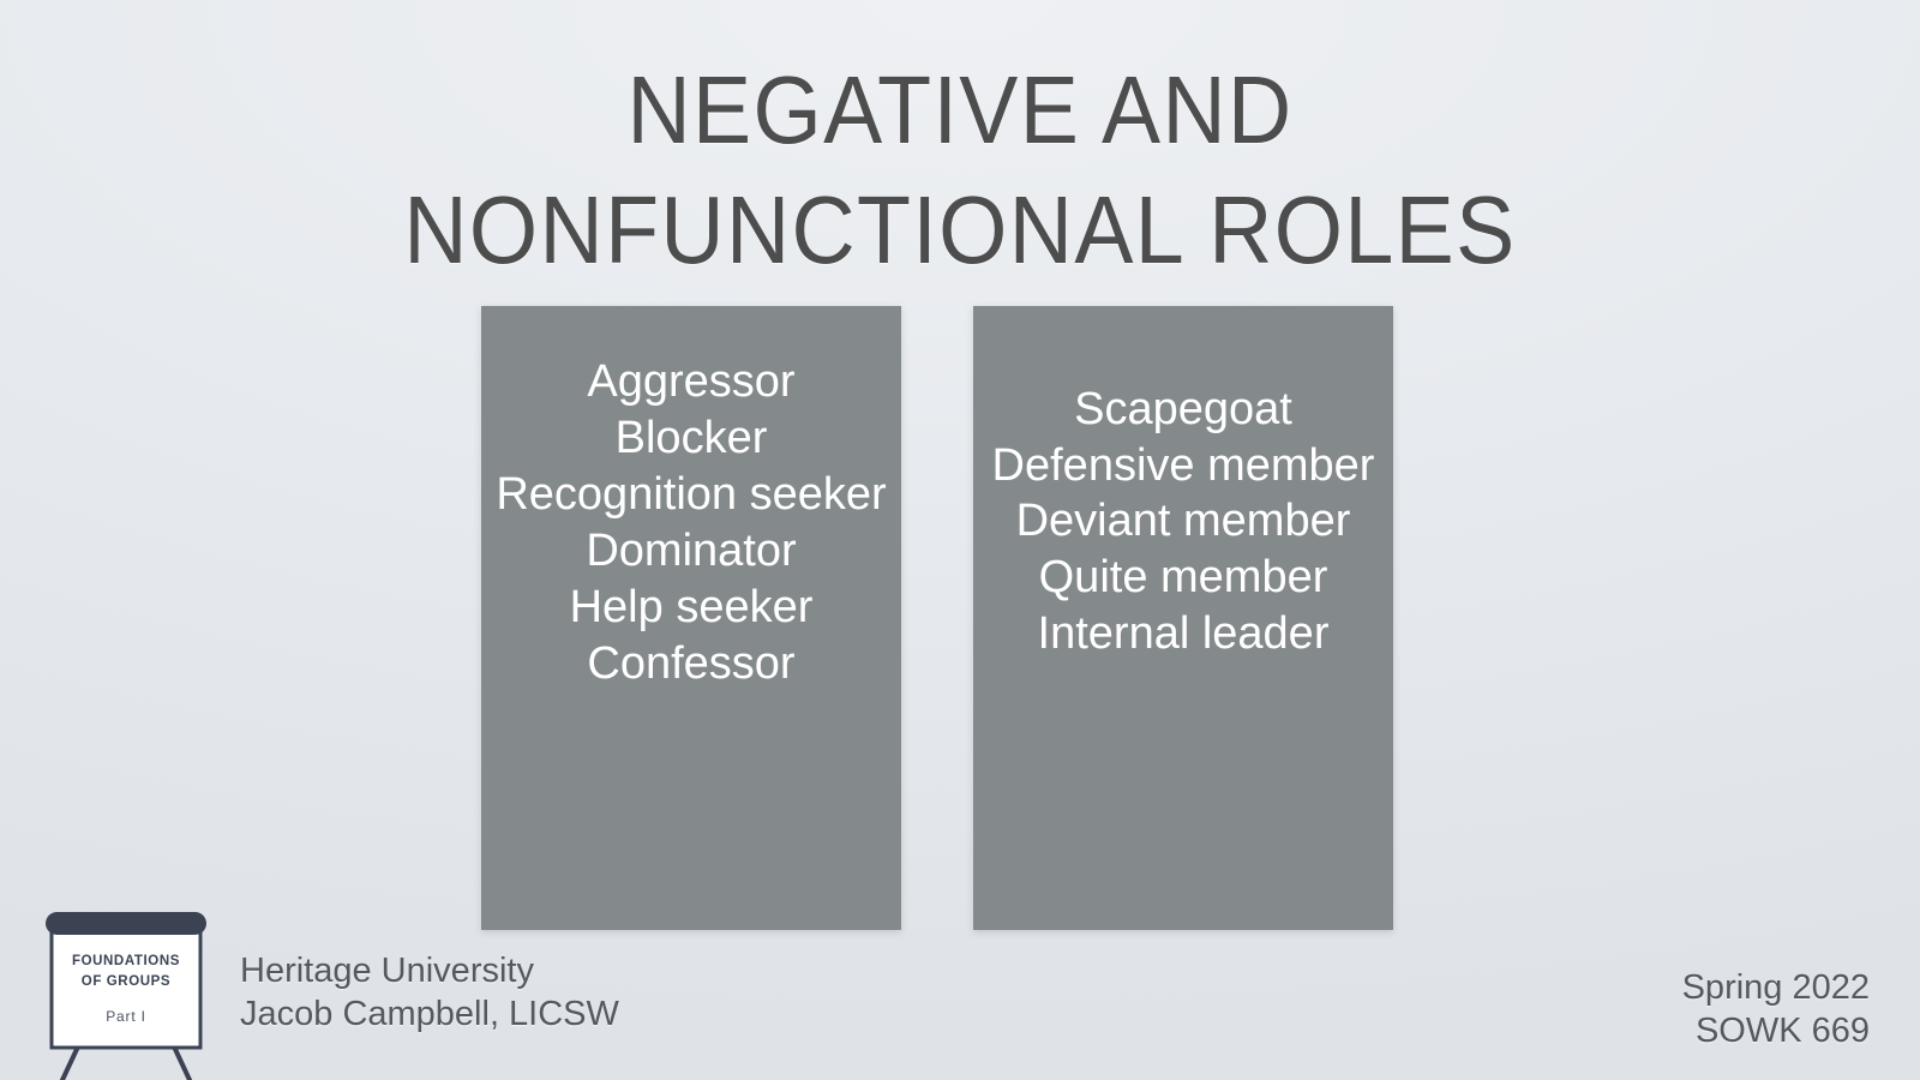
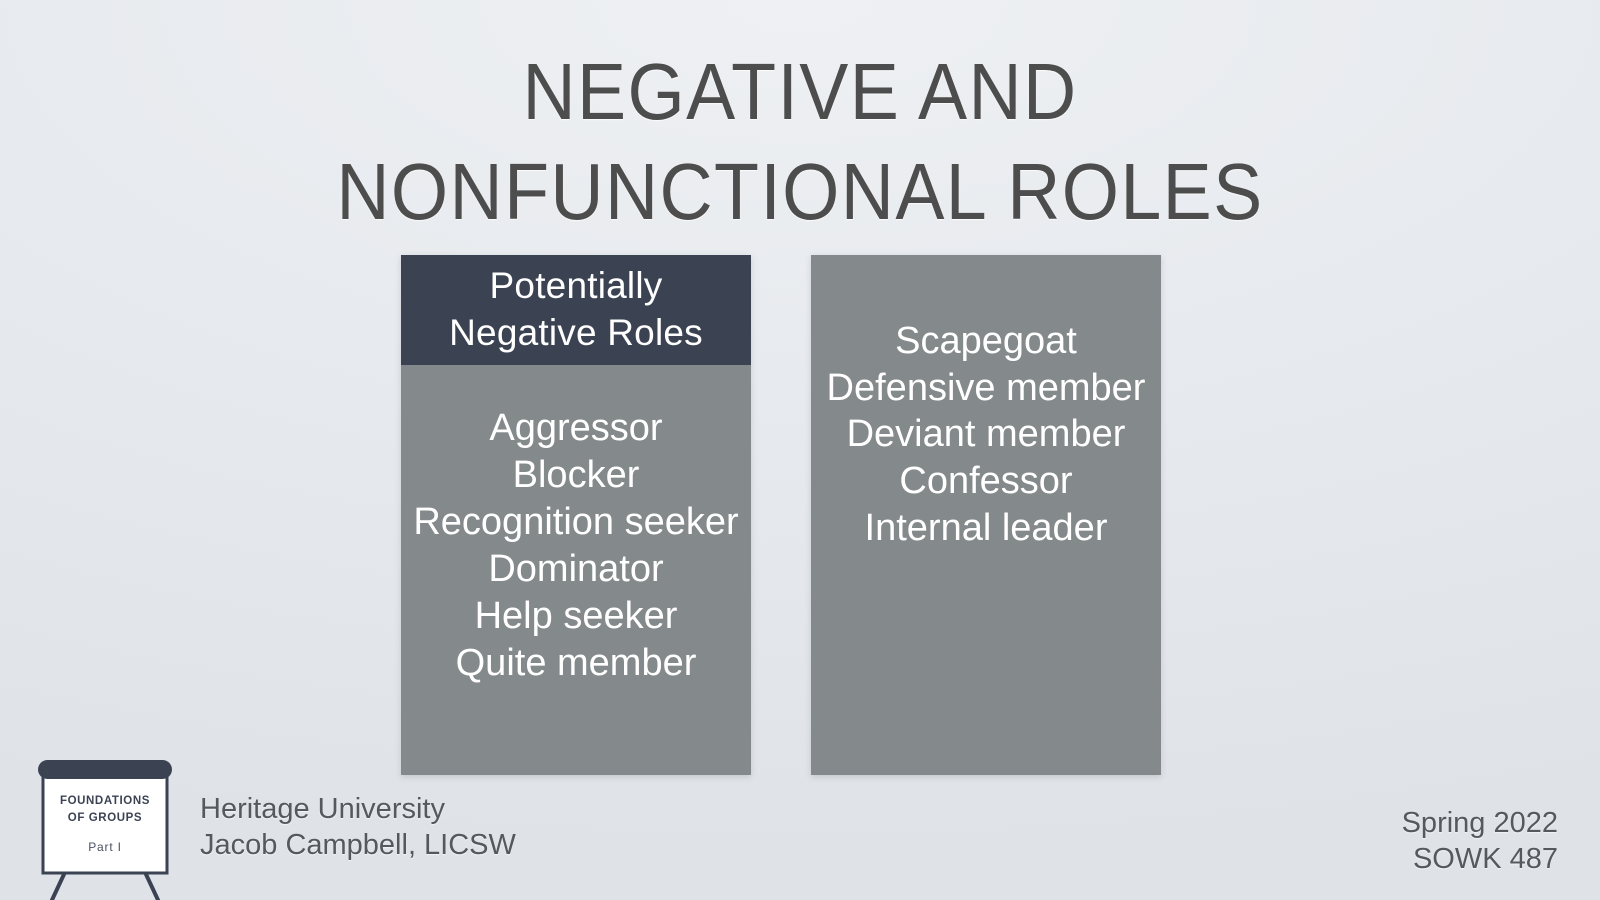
  NEGATIVE AND
  NONFUNCTIONAL ROLES
+ Potentially Negative Roles
  Aggressor
  Blocker
  Recognition seeker
  Dominator
  Help seeker
- Confessor
+ Quite member
  Scapegoat
  Defensive member
  Deviant member
- Quite member
+ Confessor
  Internal leader
  FOUNDATIONS
  OF GROUPS
  Part I
  Heritage University
  Jacob Campbell, LICSW
  Spring 2022
- SOWK 669
+ SOWK 487
